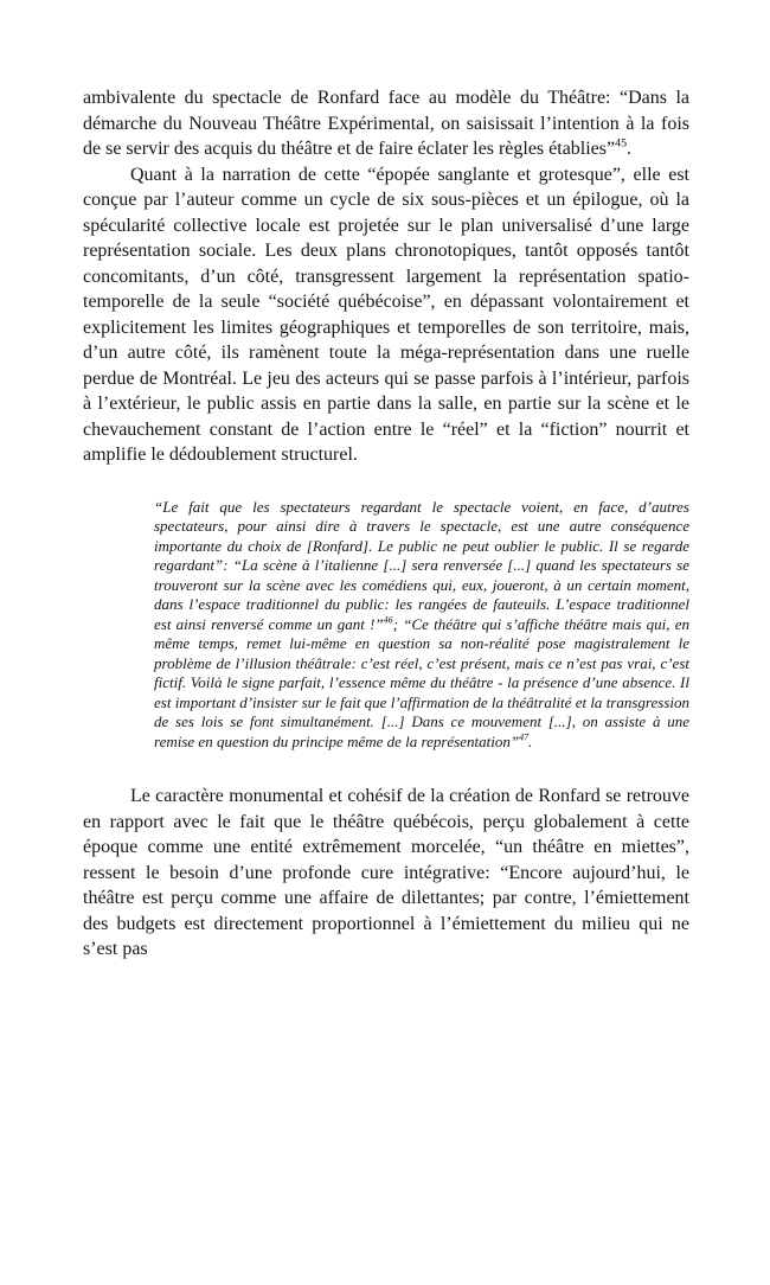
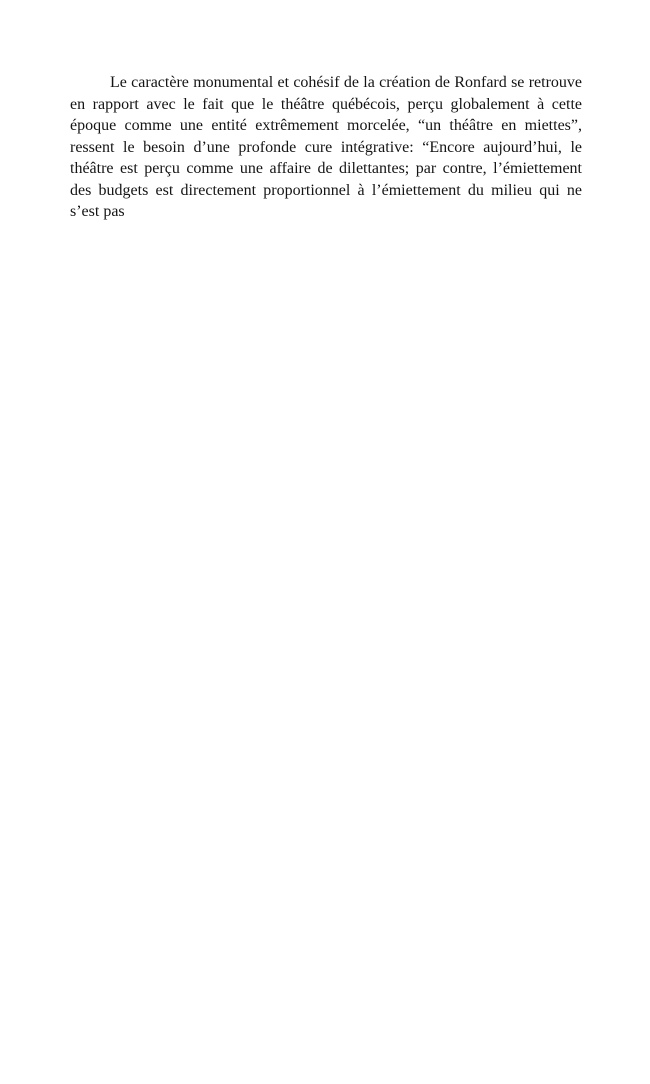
- ambivalente du spectacle de Ronfard face au modèle du Théâtre: “Dans la démarche du Nouveau Théâtre Expérimental, on saisissait l’intention à la fois de se servir des acquis du théâtre et de faire éclater les règles établies”45.
- Quant à la narration de cette “épopée sanglante et grotesque”, elle est conçue par l’auteur comme un cycle de six sous-pièces et un épilogue, où la spécularité collective locale est projetée sur le plan universalisé d’une large représentation sociale. Les deux plans chronotopiques, tantôt opposés tantôt concomitants, d’un côté, transgressent largement la représentation spatio-temporelle de la seule “société québécoise”, en dépassant volontairement et explicitement les limites géographiques et temporelles de son territoire, mais, d’un autre côté, ils ramènent toute la méga-représentation dans une ruelle perdue de Montréal. Le jeu des acteurs qui se passe parfois à l’intérieur, parfois à l’extérieur, le public assis en partie dans la salle, en partie sur la scène et le chevauchement constant de l’action entre le “réel” et la “fiction” nourrit et amplifie le dédoublement structurel.
- “Le fait que les spectateurs regardant le spectacle voient, en face, d’autres spectateurs, pour ainsi dire à travers le spectacle, est une autre conséquence importante du choix de [Ronfard]. Le public ne peut oublier le public. Il se regarde regardant”: “La scène à l’italienne [...] sera renversée [...] quand les spectateurs se trouveront sur la scène avec les comédiens qui, eux, joueront, à un certain moment, dans l’espace traditionnel du public: les rangées de fauteuils. L’espace traditionnel est ainsi renversé comme un gant !”46; “Ce théâtre qui s’affiche théâtre mais qui, en même temps, remet lui-même en question sa non-réalité pose magistralement le problème de l’illusion théâtrale: c’est réel, c’est présent, mais ce n’est pas vrai, c’est fictif. Voilà le signe parfait, l’essence même du théâtre - la présence d’une absence. Il est important d’insister sur le fait que l’affirmation de la théâtralité et la transgression de ses lois se font simultanément. [...] Dans ce mouvement [...], on assiste à une remise en question du principe même de la représentation”47.
  Le caractère monumental et cohésif de la création de Ronfard se retrouve en rapport avec le fait que le théâtre québécois, perçu globalement à cette époque comme une entité extrêmement morcelée, “un théâtre en miettes”, ressent le besoin d’une profonde cure intégrative: “Encore aujourd’hui, le théâtre est perçu comme une affaire de dilettantes; par contre, l’émiettement des budgets est directement proportionnel à l’émiettement du milieu qui ne s’est pas
